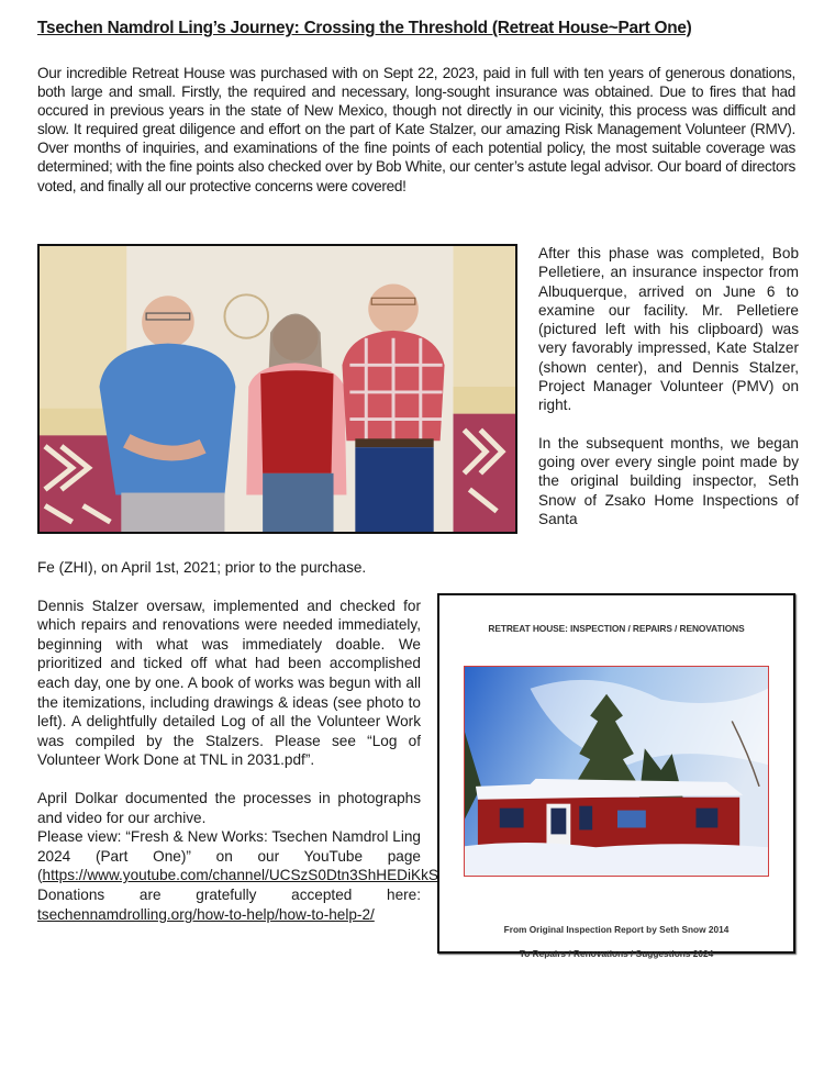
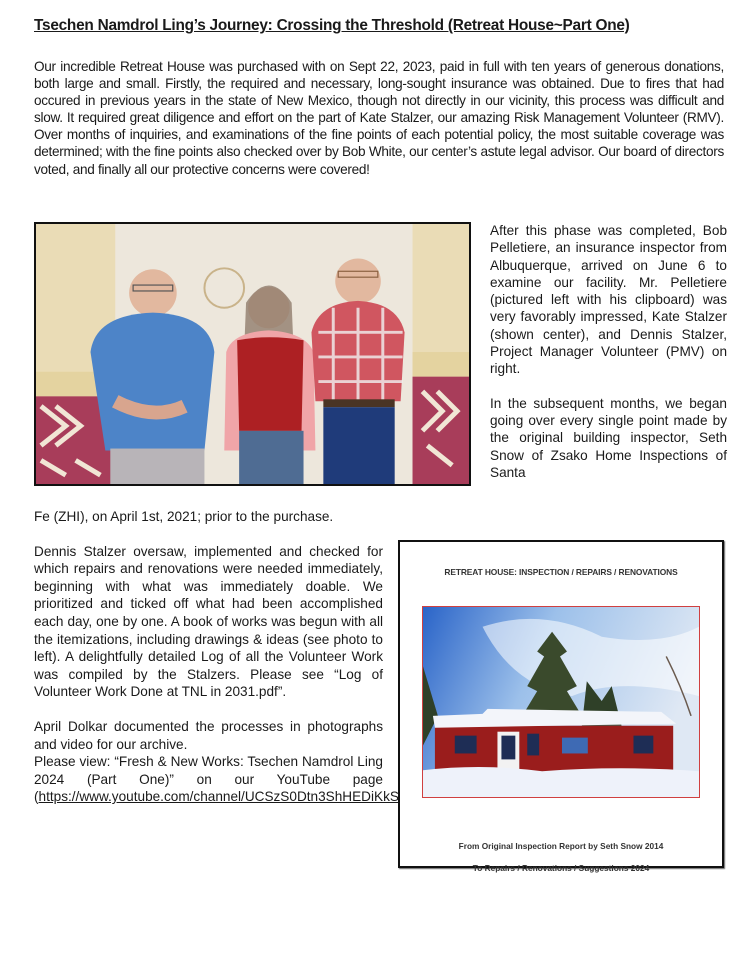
  Tsechen Namdrol Ling’s Journey: Crossing the Threshold (Retreat House~Part One)
  Our incredible Retreat House was purchased with on Sept 22, 2023, paid in full with ten years of generous donations, both large and small. Firstly, the required and necessary, long-sought insurance was obtained. Due to fires that had occured in previous years in the state of New Mexico, though not directly in our vicinity, this process was difficult and slow. It required great diligence and effort on the part of Kate Stalzer, our amazing Risk Management Volunteer (RMV). Over months of inquiries, and examinations of the fine points of each potential policy, the most suitable coverage was determined; with the fine points also checked over by Bob White, our center’s astute legal advisor. Our board of directors voted, and finally all our protective concerns were covered!
  After this phase was completed, Bob Pelletiere, an insurance inspector from Albuquerque, arrived on June 6 to examine our facility. Mr. Pelletiere (pictured left with his clipboard) was very favorably impressed, Kate Stalzer (shown center), and Dennis Stalzer, Project Manager Volunteer (PMV) on right.
  In the subsequent months, we began going over every single point made by the original building inspector, Seth Snow of Zsako Home Inspections of Santa
  Fe (ZHI), on April 1st, 2021; prior to the purchase.
  Dennis Stalzer oversaw, implemented and checked for which repairs and renovations were needed immediately, beginning with what was immediately doable. We prioritized and ticked off what had been accomplished each day, one by one. A book of works was begun with all the itemizations, including drawings & ideas (see photo to left). A delightfully detailed Log of all the Volunteer Work was compiled by the Stalzers. Please see “Log of Volunteer Work Done at TNL in 2031.pdf”.
  April Dolkar documented the processes in photographs and video for our archive.
  Please view: “Fresh & New Works: Tsechen Namdrol Ling 2024 (Part One)” on our YouTube page (https://www.youtube.com/channel/UCSzS0Dtn3ShHEDiKkS
- Donations are gratefully accepted here: tsechennamdrolling.org/how-to-help/how-to-help-2/
  RETREAT HOUSE: INSPECTION / REPAIRS / RENOVATIONS
  From Original Inspection Report by Seth Snow 2014
  To Repairs / Renovations / Suggestions 2024
